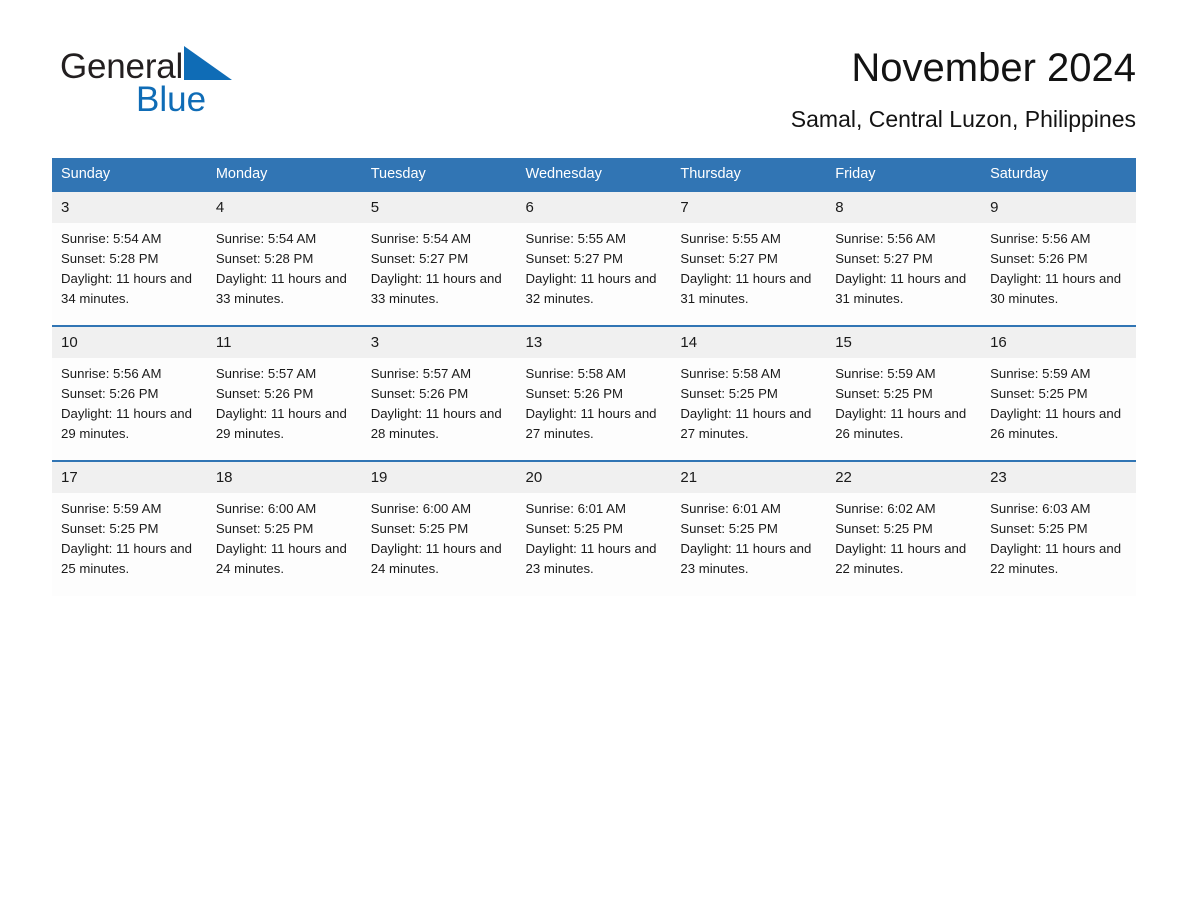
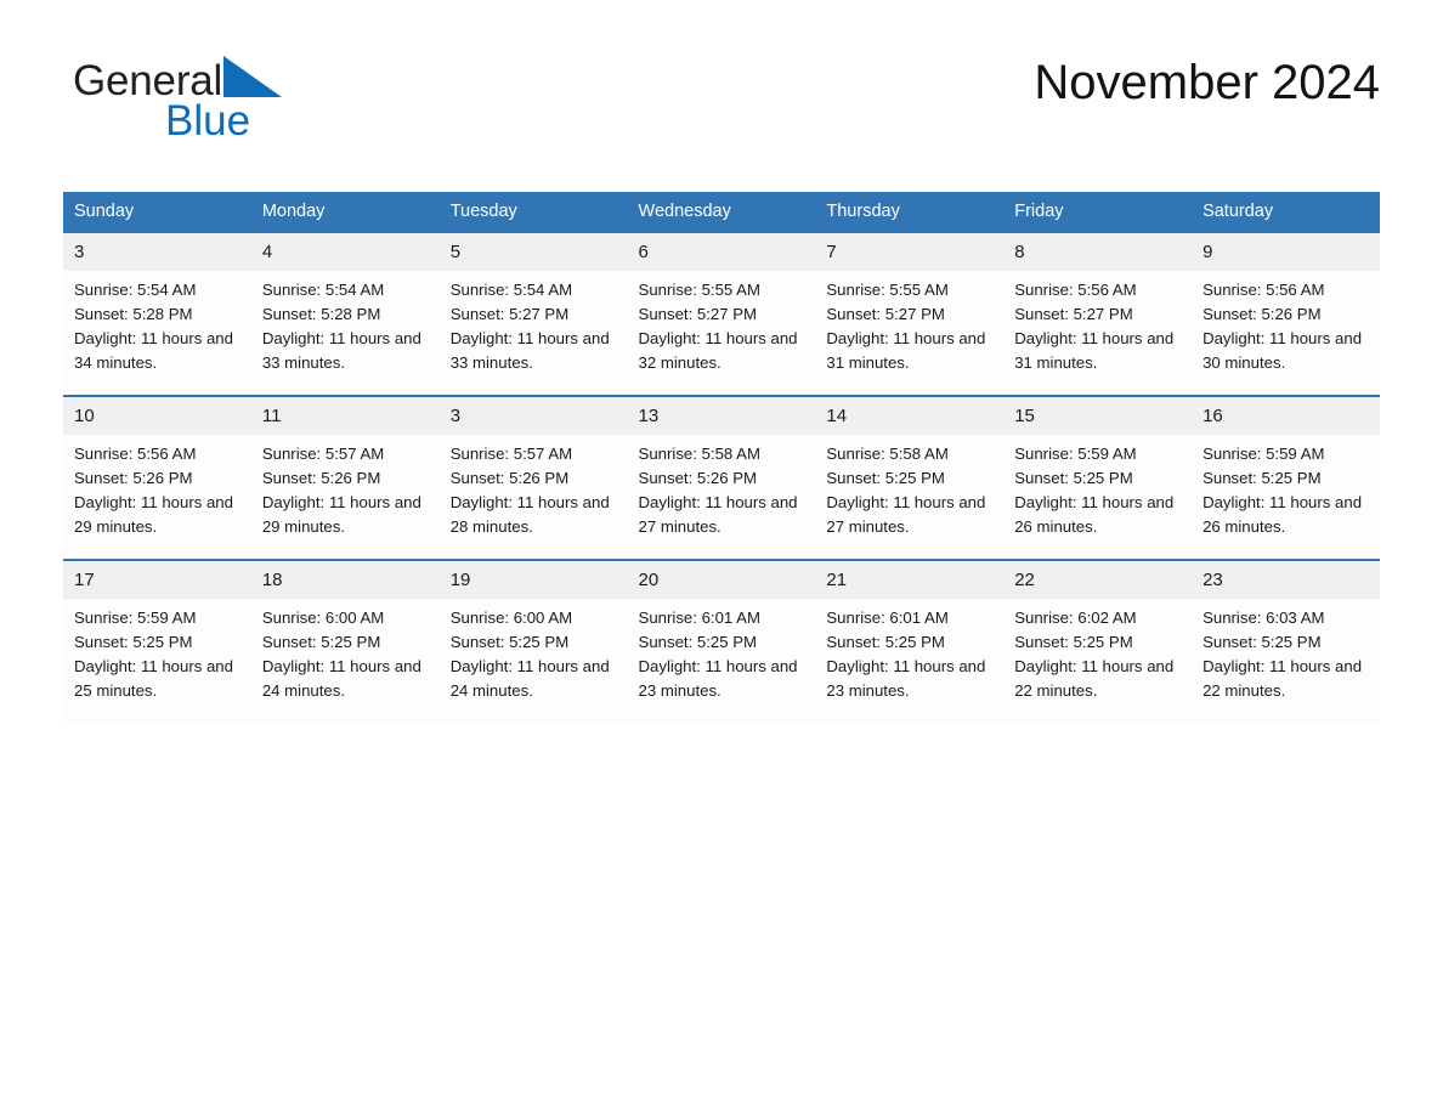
  General
  Blue
  November 2024
- Samal, Central Luzon, Philippines
  Sunday	Monday	Tuesday	Wednesday	Thursday	Friday	Saturday
  3Sunrise: 5:54 AMSunset: 5:28 PMDaylight: 11 hours and 34 minutes.	4Sunrise: 5:54 AMSunset: 5:28 PMDaylight: 11 hours and 33 minutes.	5Sunrise: 5:54 AMSunset: 5:27 PMDaylight: 11 hours and 33 minutes.	6Sunrise: 5:55 AMSunset: 5:27 PMDaylight: 11 hours and 32 minutes.	7Sunrise: 5:55 AMSunset: 5:27 PMDaylight: 11 hours and 31 minutes.	8Sunrise: 5:56 AMSunset: 5:27 PMDaylight: 11 hours and 31 minutes.	9Sunrise: 5:56 AMSunset: 5:26 PMDaylight: 11 hours and 30 minutes.
  10Sunrise: 5:56 AMSunset: 5:26 PMDaylight: 11 hours and 29 minutes.	11Sunrise: 5:57 AMSunset: 5:26 PMDaylight: 11 hours and 29 minutes.	3Sunrise: 5:57 AMSunset: 5:26 PMDaylight: 11 hours and 28 minutes.	13Sunrise: 5:58 AMSunset: 5:26 PMDaylight: 11 hours and 27 minutes.	14Sunrise: 5:58 AMSunset: 5:25 PMDaylight: 11 hours and 27 minutes.	15Sunrise: 5:59 AMSunset: 5:25 PMDaylight: 11 hours and 26 minutes.	16Sunrise: 5:59 AMSunset: 5:25 PMDaylight: 11 hours and 26 minutes.
  17Sunrise: 5:59 AMSunset: 5:25 PMDaylight: 11 hours and 25 minutes.	18Sunrise: 6:00 AMSunset: 5:25 PMDaylight: 11 hours and 24 minutes.	19Sunrise: 6:00 AMSunset: 5:25 PMDaylight: 11 hours and 24 minutes.	20Sunrise: 6:01 AMSunset: 5:25 PMDaylight: 11 hours and 23 minutes.	21Sunrise: 6:01 AMSunset: 5:25 PMDaylight: 11 hours and 23 minutes.	22Sunrise: 6:02 AMSunset: 5:25 PMDaylight: 11 hours and 22 minutes.	23Sunrise: 6:03 AMSunset: 5:25 PMDaylight: 11 hours and 22 minutes.
